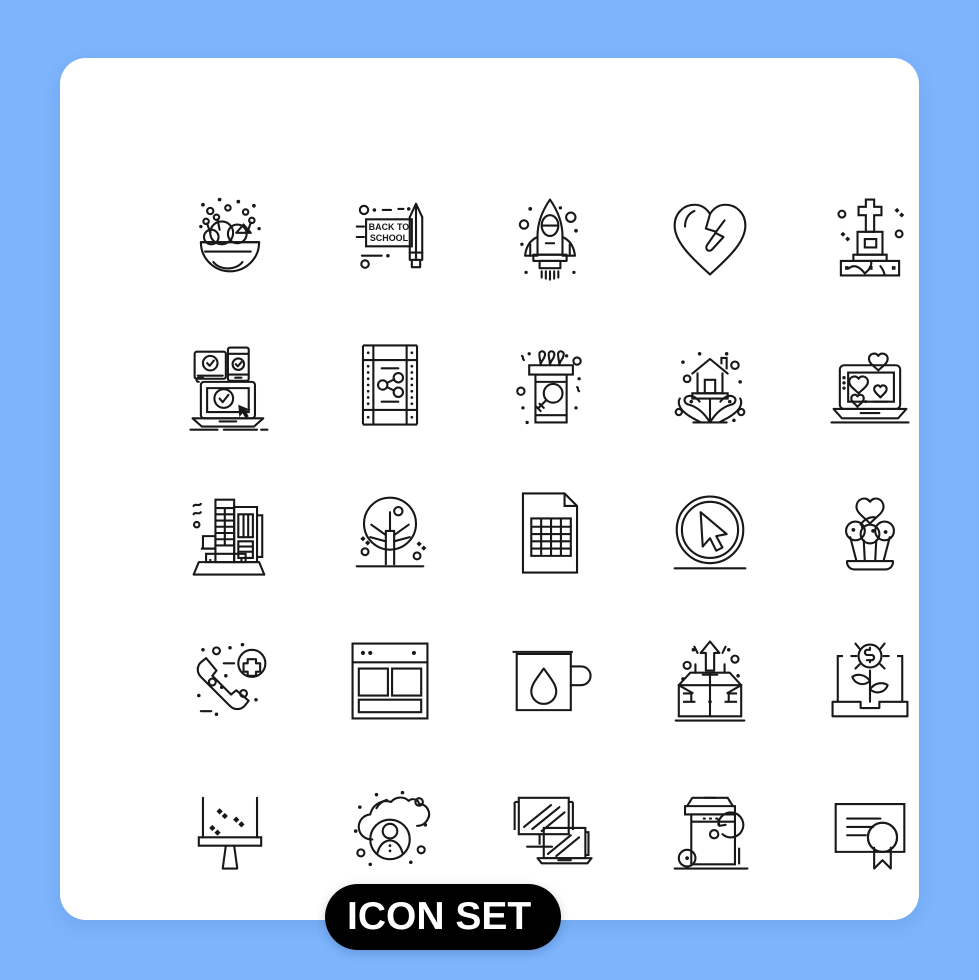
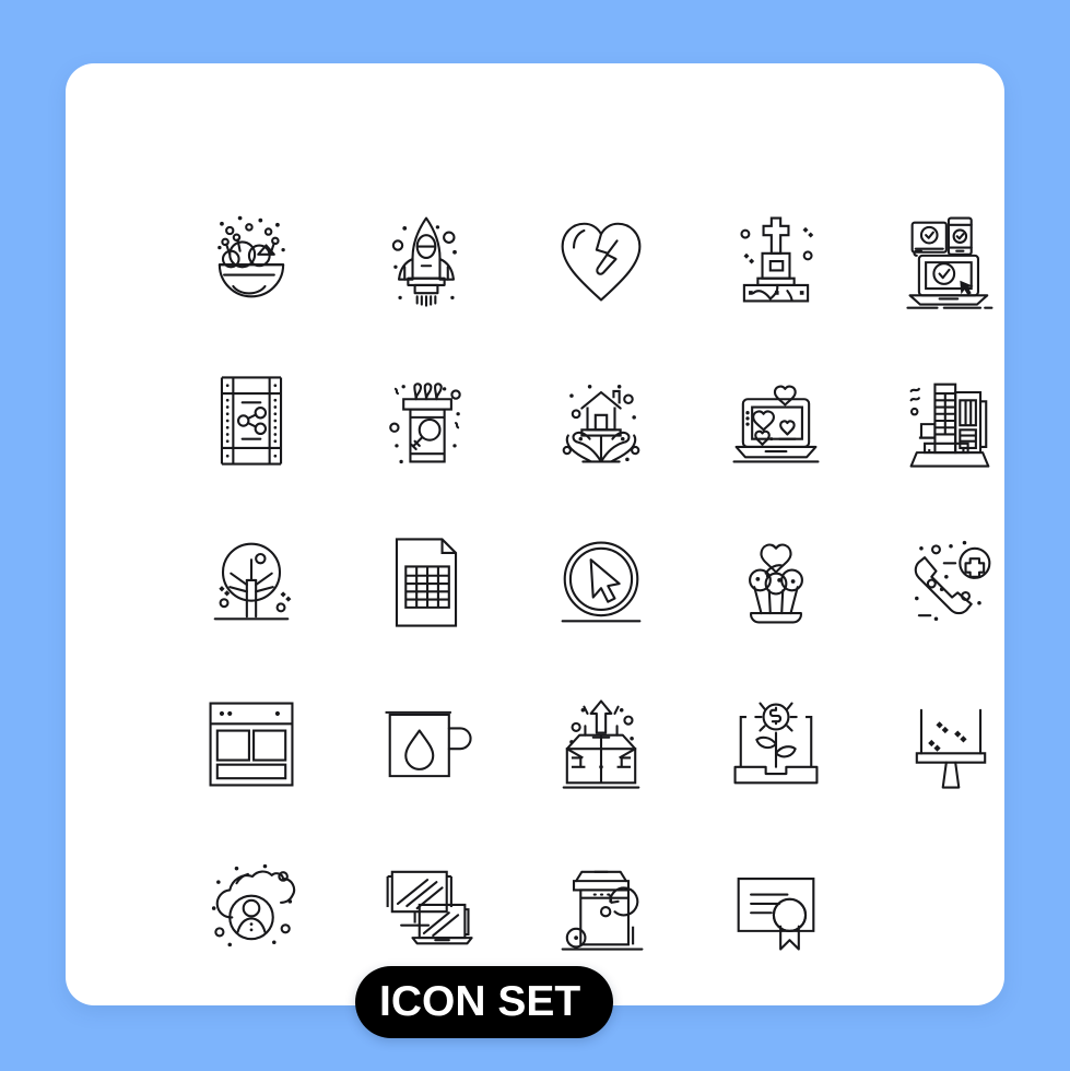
- BACK TO
- SCHOOL
  ICON SET
